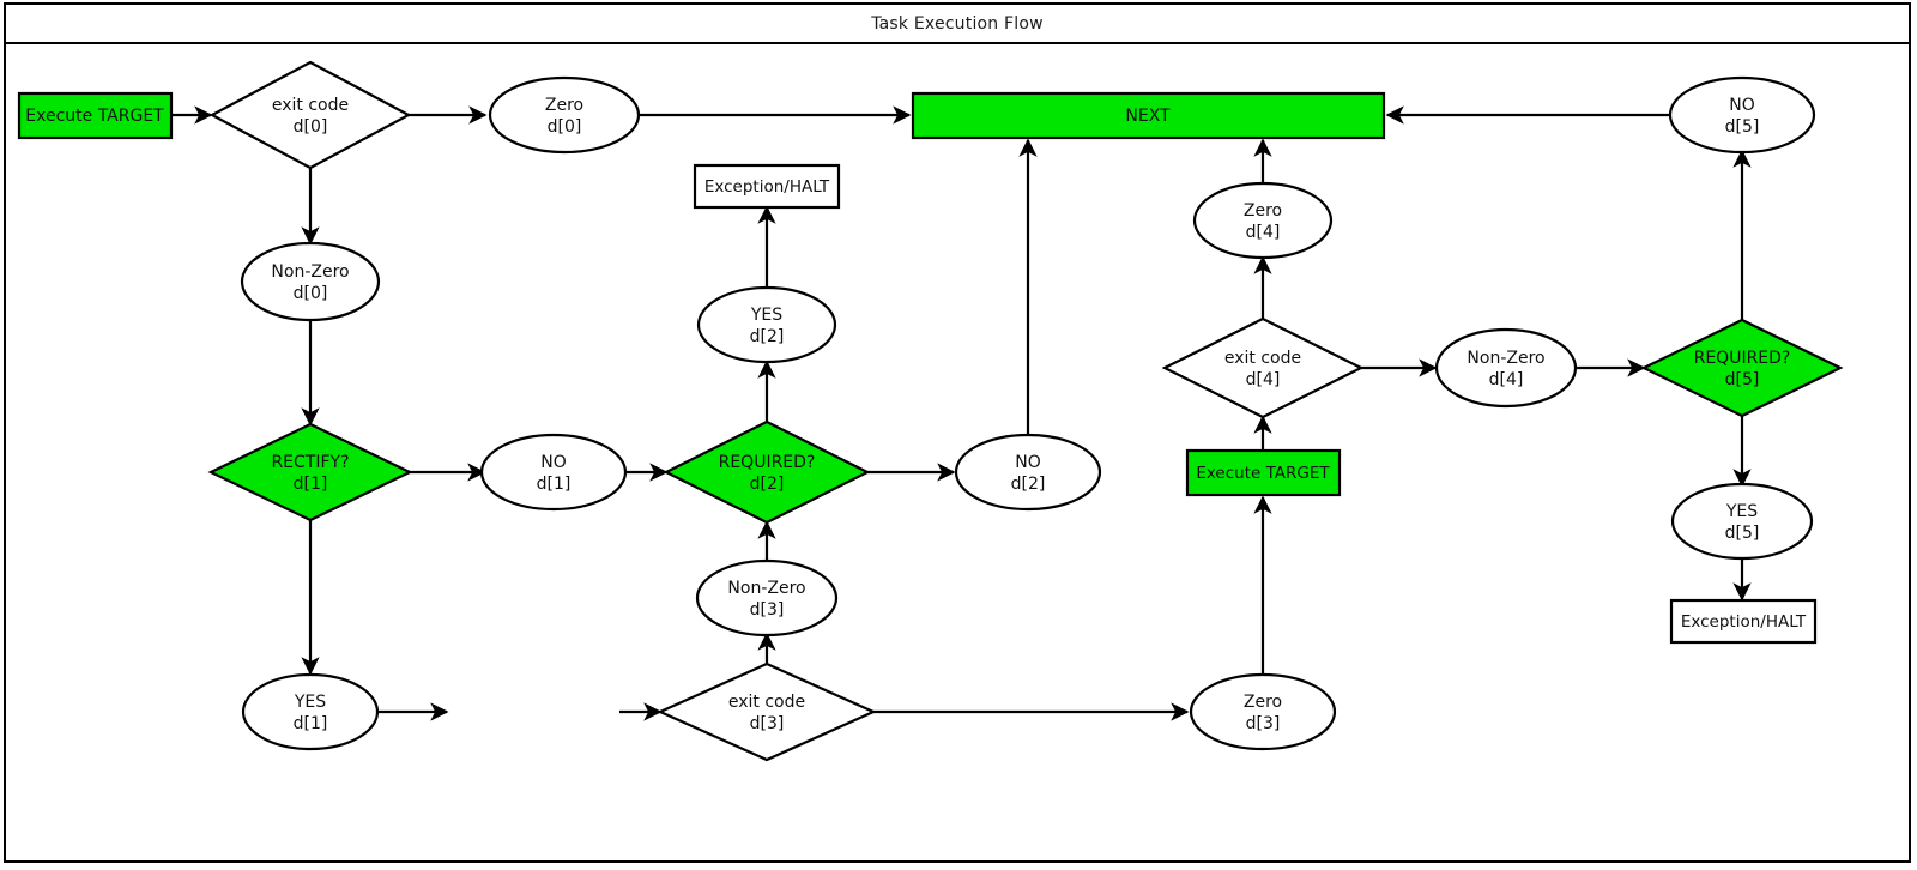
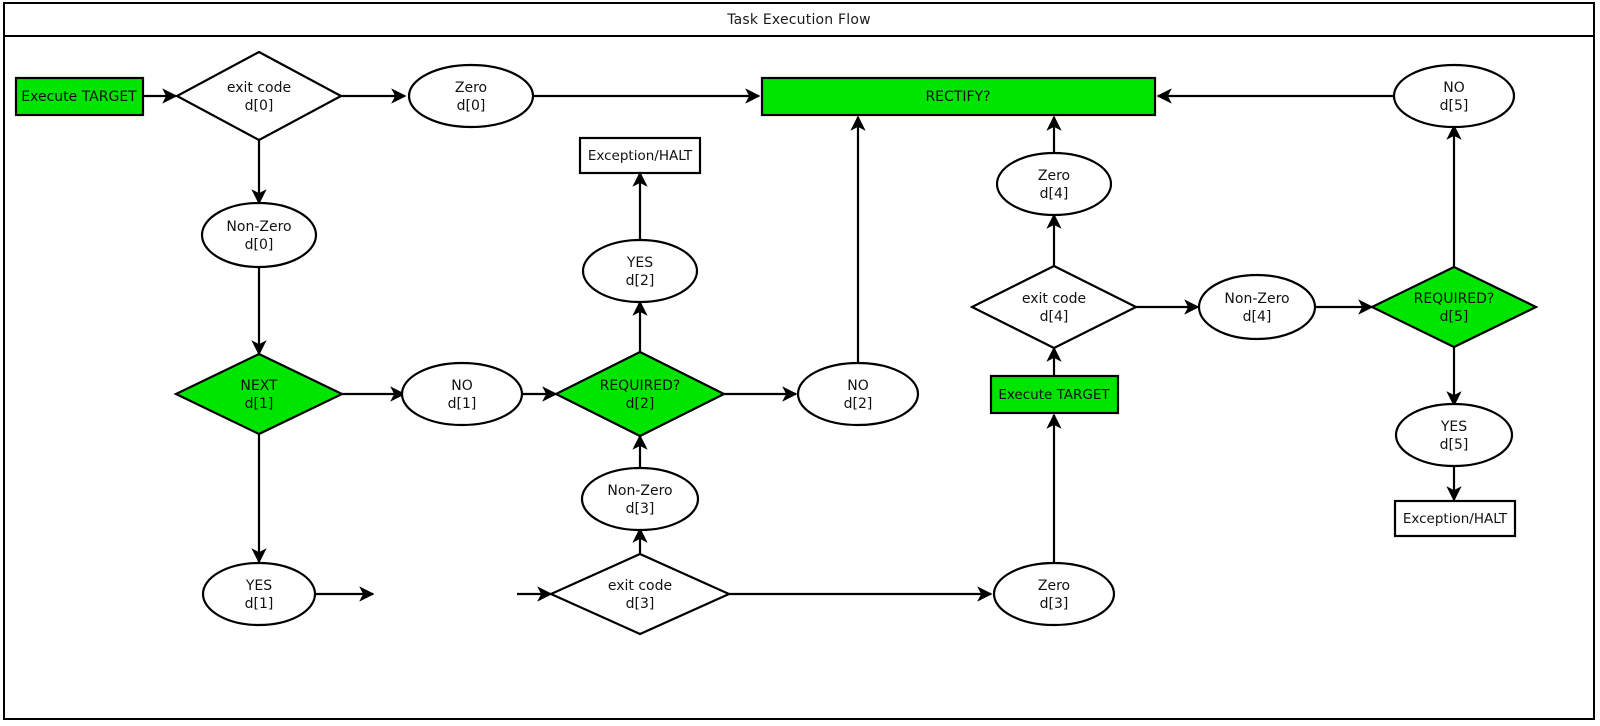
  Task Execution Flow
  Execute TARGET
  exit code
  d[0]
  Zero
  d[0]
- NEXT
+ RECTIFY?
  NO
  d[5]
  Non-Zero
  d[0]
  Exception/HALT
  YES
  d[2]
  Zero
  d[4]
- RECTIFY?
+ NEXT
  d[1]
  NO
  d[1]
  REQUIRED?
  d[2]
  NO
  d[2]
  exit code
  d[4]
  Non-Zero
  d[4]
  REQUIRED?
  d[5]
  Execute TARGET
  YES
  d[5]
  Non-Zero
  d[3]
  Exception/HALT
  YES
  d[1]
  exit code
  d[3]
  Zero
  d[3]
